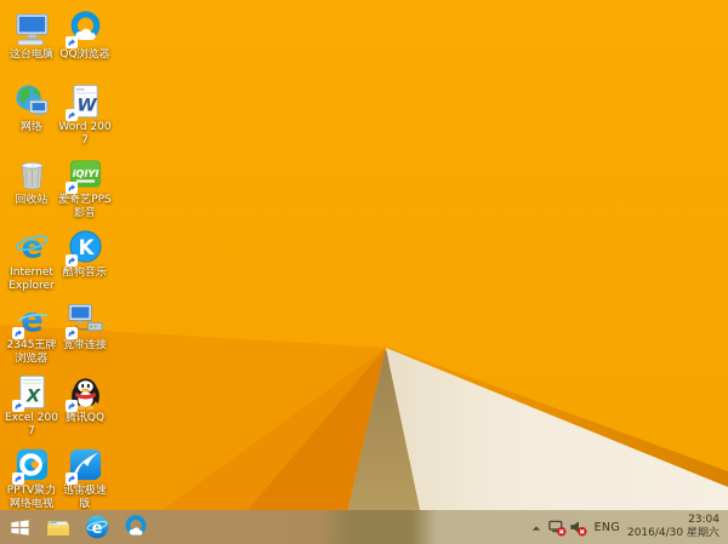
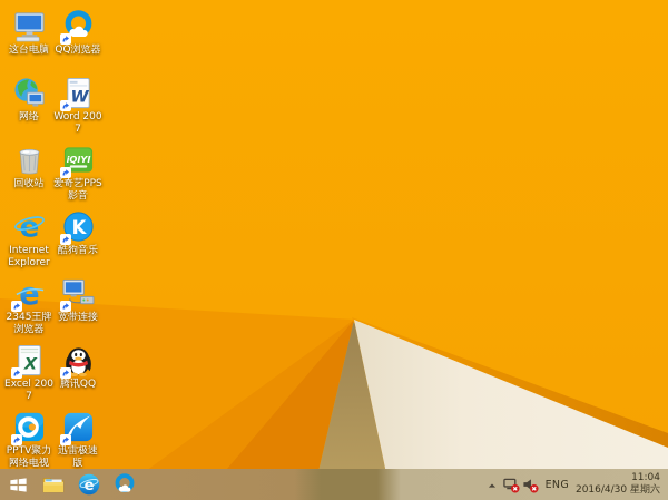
  这台电脑
  QQ浏览器
  网络
  W
  Word 2007
  回收站
  iQIYI
  爱奇艺PPS影音
  Internet Explorer
  K
  酷狗音乐
  e
  2345王牌浏览器
  宽带连接
  X
  Excel 2007
  腾讯QQ
  PPTV聚力网络电视
  迅雷极速版
  e
  ENG
- 23:04
+ 11:04
  2016/4/30 星期六
